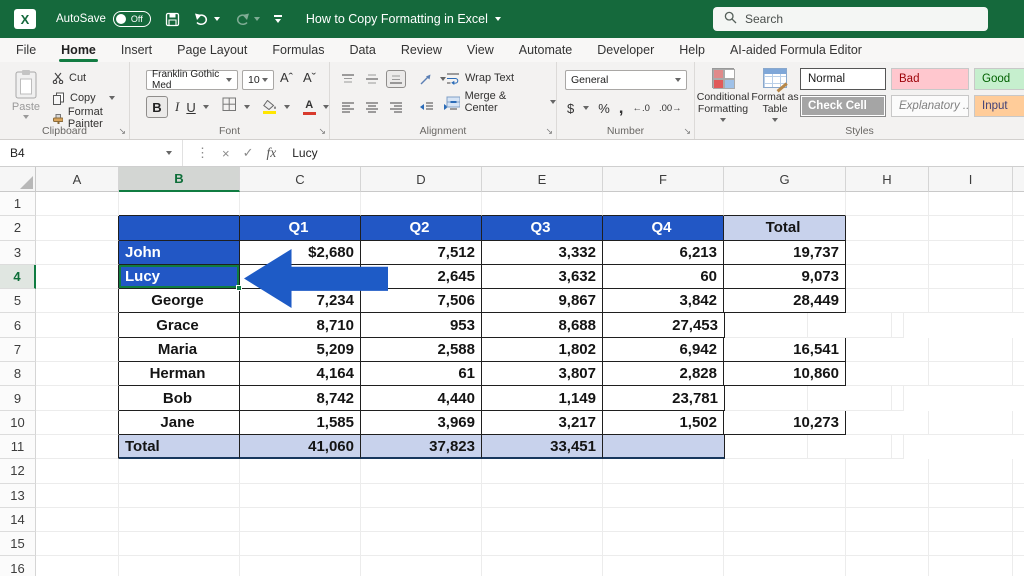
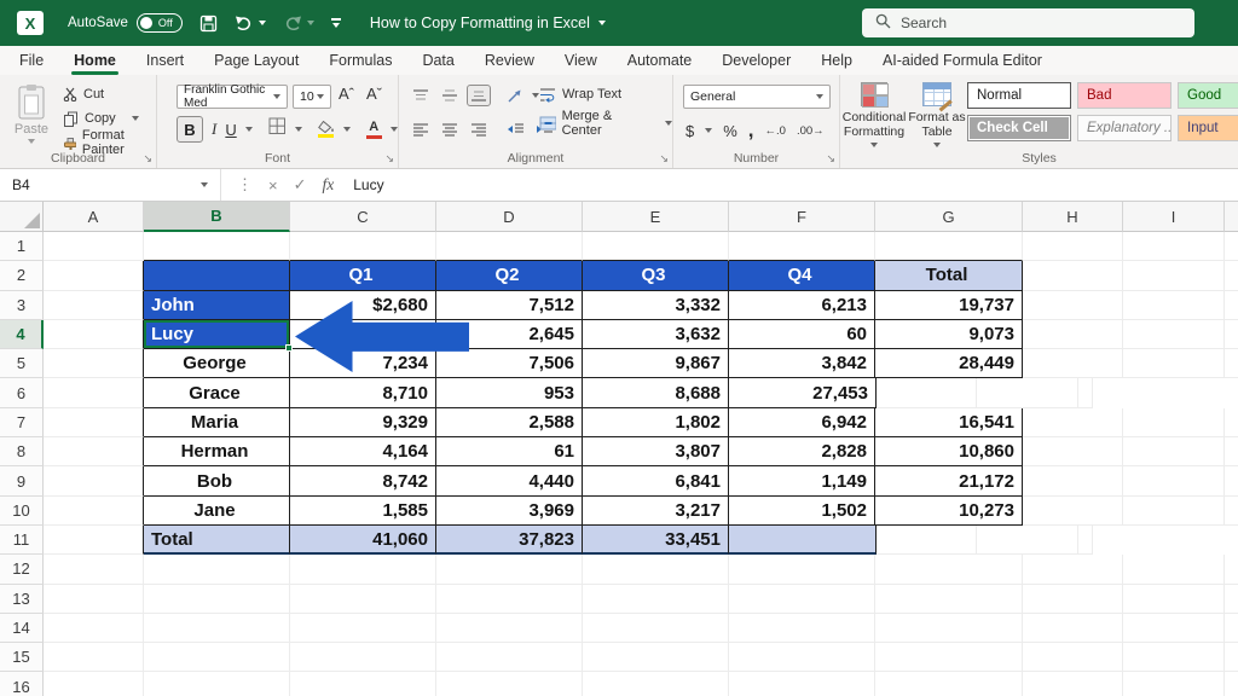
  X
  AutoSave
  Off
  How to Copy Formatting in Excel
  Search
  File
  Home
  Insert
  Page Layout
  Formulas
  Data
  Review
  View
  Automate
  Developer
  Help
  AI-aided Formula Editor
  Paste
  Cut
  Copy
  Format Painter
  Clipboard
  ↘
  Franklin Gothic Med
  10
  Aˆ
  Aˇ
  B
  I
  U
  A
  Font
  ↘
  Wrap Text
  Merge & Center
  Alignment
  ↘
  General
  $
  %
  ,
  ←.0
  .00→
  Number
  ↘
  Conditional Formatting
  Format as Table
  Normal
  Bad
  Good
  Check Cell
  Explanatory ..
  Input
  Styles
  B4
  ⋮
  ×
  ✓
  fx
  Lucy
  A
  B
  C
  D
  E
  F
  G
  H
  I
  1
  2
  Q1
  Q2
  Q3
  Q4
  Total
  3
  John
  $2,680
  7,512
  3,332
  6,213
  19,737
  4
  Lucy
  2,645
  3,632
  60
  9,073
  5
  George
  7,234
  7,506
  9,867
  3,842
  28,449
  6
  Grace
  8,710
  953
  8,688
  27,453
  7
  Maria
- 5,209
+ 9,329
  2,588
  1,802
  6,942
  16,541
  8
  Herman
  4,164
  61
  3,807
  2,828
  10,860
  9
  Bob
  8,742
  4,440
+ 6,841
  1,149
- 23,781
+ 21,172
  10
  Jane
  1,585
  3,969
  3,217
  1,502
  10,273
  11
  Total
  41,060
  37,823
  33,451
  12
  13
  14
  15
  16
